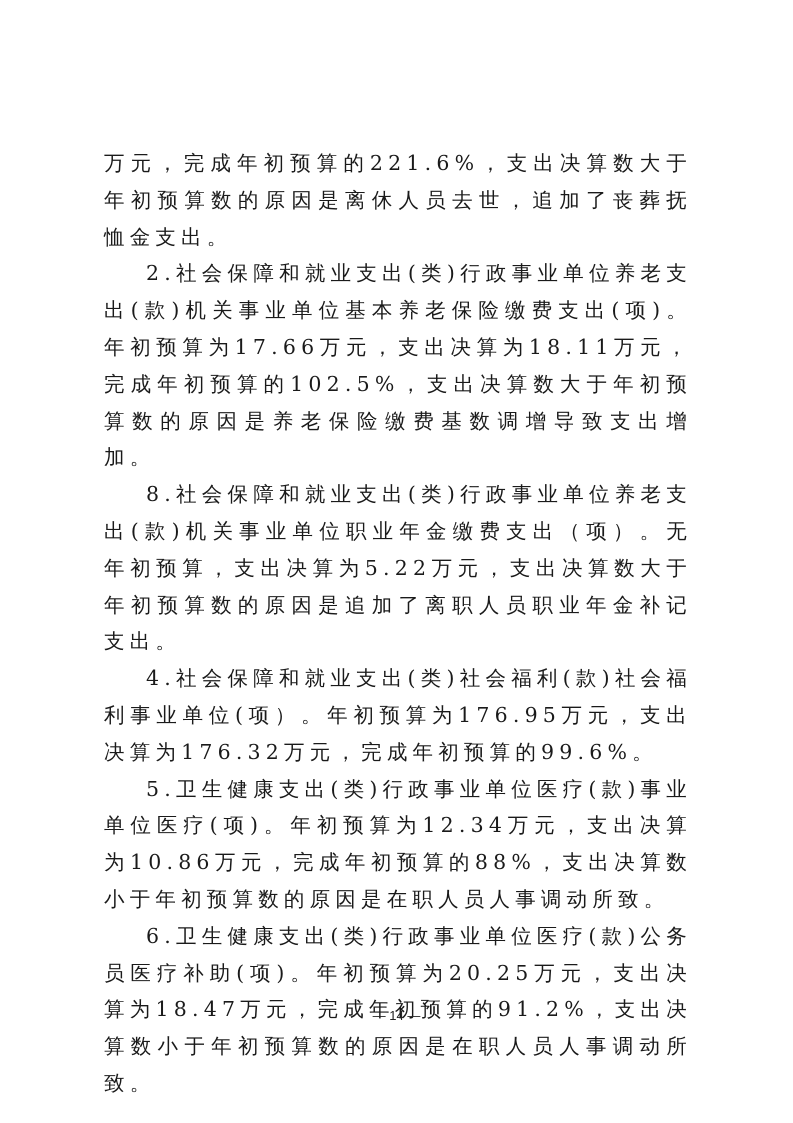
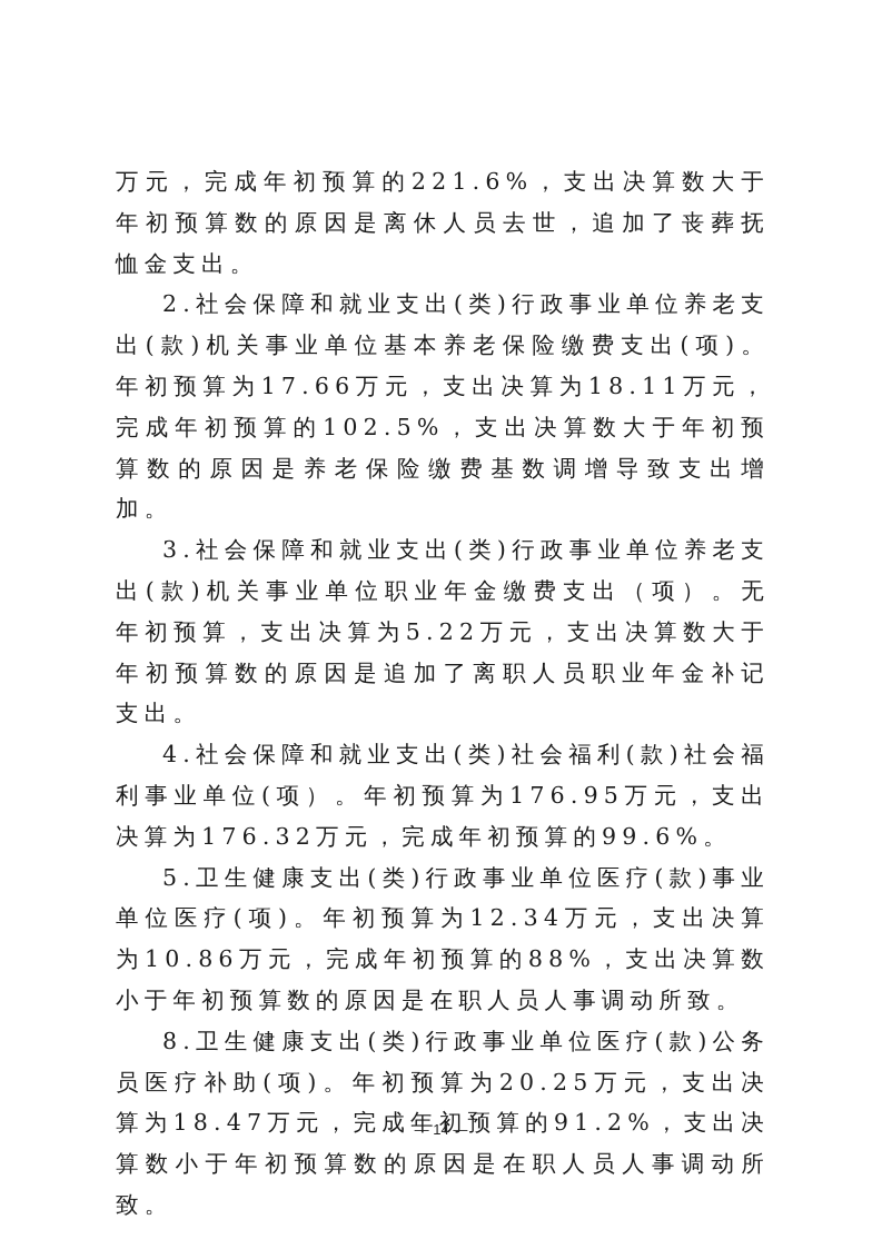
  万元，完成年初预算的221.6%，支出决算数大于年初预算数的原因是离休人员去世，追加了丧葬抚恤金支出。
  2.社会保障和就业支出(类)行政事业单位养老支出(款)机关事业单位基本养老保险缴费支出(项)。年初预算为17.66万元，支出决算为18.11万元，完成年初预算的102.5%，支出决算数大于年初预算数的原因是养老保险缴费基数调增导致支出增加。
- 8.社会保障和就业支出(类)行政事业单位养老支出(款)机关事业单位职业年金缴费支出（项）。无年初预算，支出决算为5.22万元，支出决算数大于年初预算数的原因是追加了离职人员职业年金补记支出。
+ 3.社会保障和就业支出(类)行政事业单位养老支出(款)机关事业单位职业年金缴费支出（项）。无年初预算，支出决算为5.22万元，支出决算数大于年初预算数的原因是追加了离职人员职业年金补记支出。
  4.社会保障和就业支出(类)社会福利(款)社会福利事业单位(项）。年初预算为176.95万元，支出决算为176.32万元，完成年初预算的99.6%。
  5.卫生健康支出(类)行政事业单位医疗(款)事业单位医疗(项)。年初预算为12.34万元，支出决算为10.86万元，完成年初预算的88%，支出决算数小于年初预算数的原因是在职人员人事调动所致。
- 6.卫生健康支出(类)行政事业单位医疗(款)公务员医疗补助(项)。年初预算为20.25万元，支出决算为18.47万元，完成年初预算的91.2%，支出决算数小于年初预算数的原因是在职人员人事调动所致。
+ 8.卫生健康支出(类)行政事业单位医疗(款)公务员医疗补助(项)。年初预算为20.25万元，支出决算为18.47万元，完成年初预算的91.2%，支出决算数小于年初预算数的原因是在职人员人事调动所致。
  — 14 —
